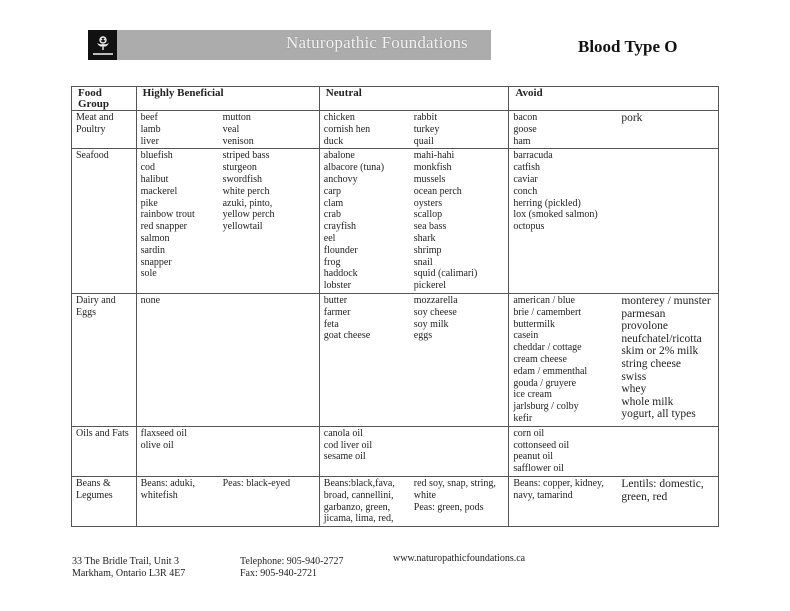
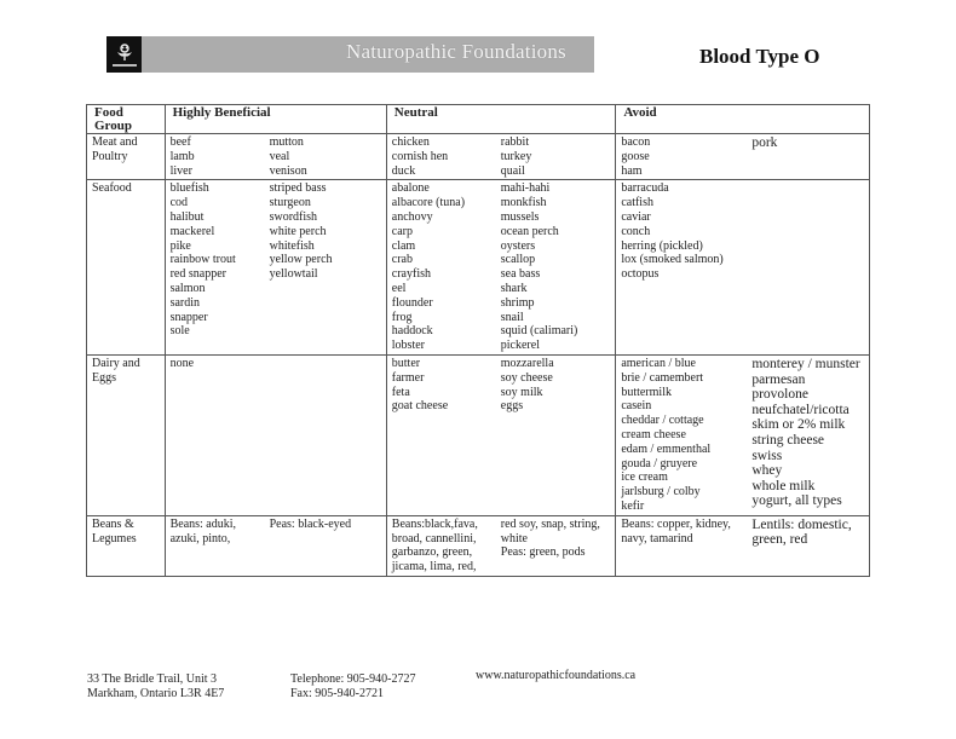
  Naturopathic Foundations
  Blood Type O
  Food Group	Highly Beneficial	Neutral	Avoid
  Meat and Poultry	beeflamblivermuttonvealvenison	chickencornish henduckrabbitturkeyquail	bacongoosehampork
- Seafood	bluefishcodhalibutmackerelpikerainbow troutred snappersalmonsardinsnappersolestriped basssturgeonswordfishwhite perchazuki, pinto,yellow perchyellowtail	abalonealbacore (tuna)anchovycarpclamcrabcrayfisheelflounderfroghaddocklobstermahi-hahimonkfishmusselsocean perchoystersscallopsea basssharkshrimpsnailsquid (calimari)pickerel	barracudacatfishcaviarconchherring (pickled)lox (smoked salmon)octopus
+ Seafood	bluefishcodhalibutmackerelpikerainbow troutred snappersalmonsardinsnappersolestriped basssturgeonswordfishwhite perchwhitefishyellow perchyellowtail	abalonealbacore (tuna)anchovycarpclamcrabcrayfisheelflounderfroghaddocklobstermahi-hahimonkfishmusselsocean perchoystersscallopsea basssharkshrimpsnailsquid (calimari)pickerel	barracudacatfishcaviarconchherring (pickled)lox (smoked salmon)octopus
  Dairy and Eggs	none	butterfarmerfetagoat cheesemozzarellasoy cheesesoy milkeggs	american / bluebrie / camembertbuttermilkcaseincheddar / cottagecream cheeseedam / emmenthalgouda / gruyereice creamjarlsburg / colbykefirmonterey / munsterparmesanprovoloneneufchatel/ricottaskim or 2% milkstring cheeseswisswheywhole milkyogurt, all types
- Oils and Fats	flaxseed oilolive oil	canola oilcod liver oilsesame oil	corn oilcottonseed oilpeanut oilsafflower oil
- Beans & Legumes	Beans: aduki,whitefishPeas: black-eyed	Beans:black,fava,broad, cannellini,garbanzo, green,jicama, lima, red,red soy, snap, string,whitePeas: green, pods	Beans: copper, kidney,navy, tamarindLentils: domestic,green, red
+ Beans & Legumes	Beans: aduki,azuki, pinto,Peas: black-eyed	Beans:black,fava,broad, cannellini,garbanzo, green,jicama, lima, red,red soy, snap, string,whitePeas: green, pods	Beans: copper, kidney,navy, tamarindLentils: domestic,green, red
  33 The Bridle Trail, Unit 3
  Markham, Ontario L3R 4E7
  Telephone: 905-940-2727
  Fax: 905-940-2721
  www.naturopathicfoundations.ca
